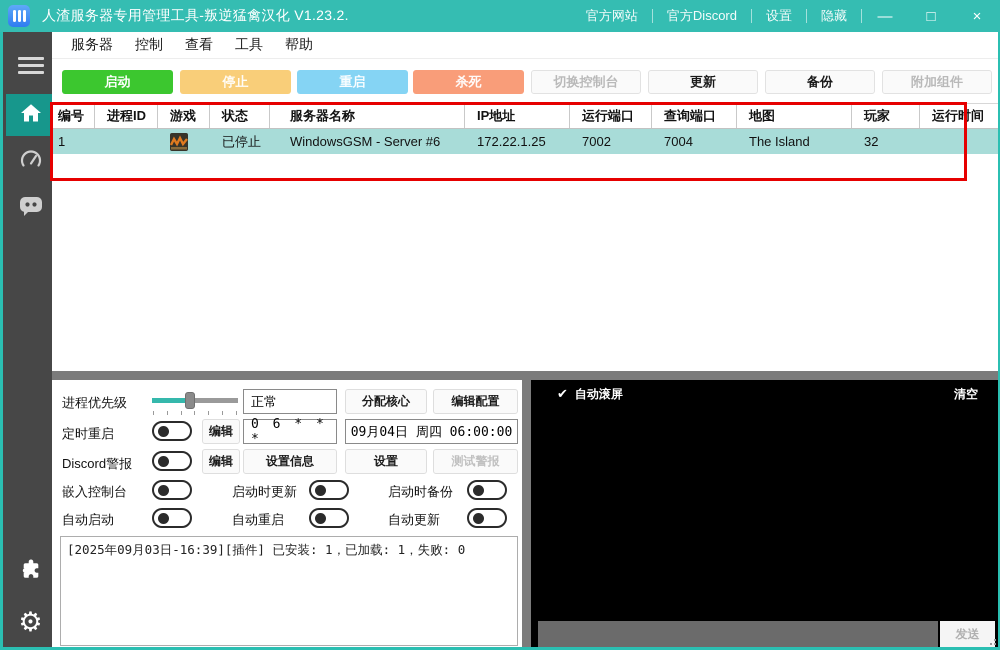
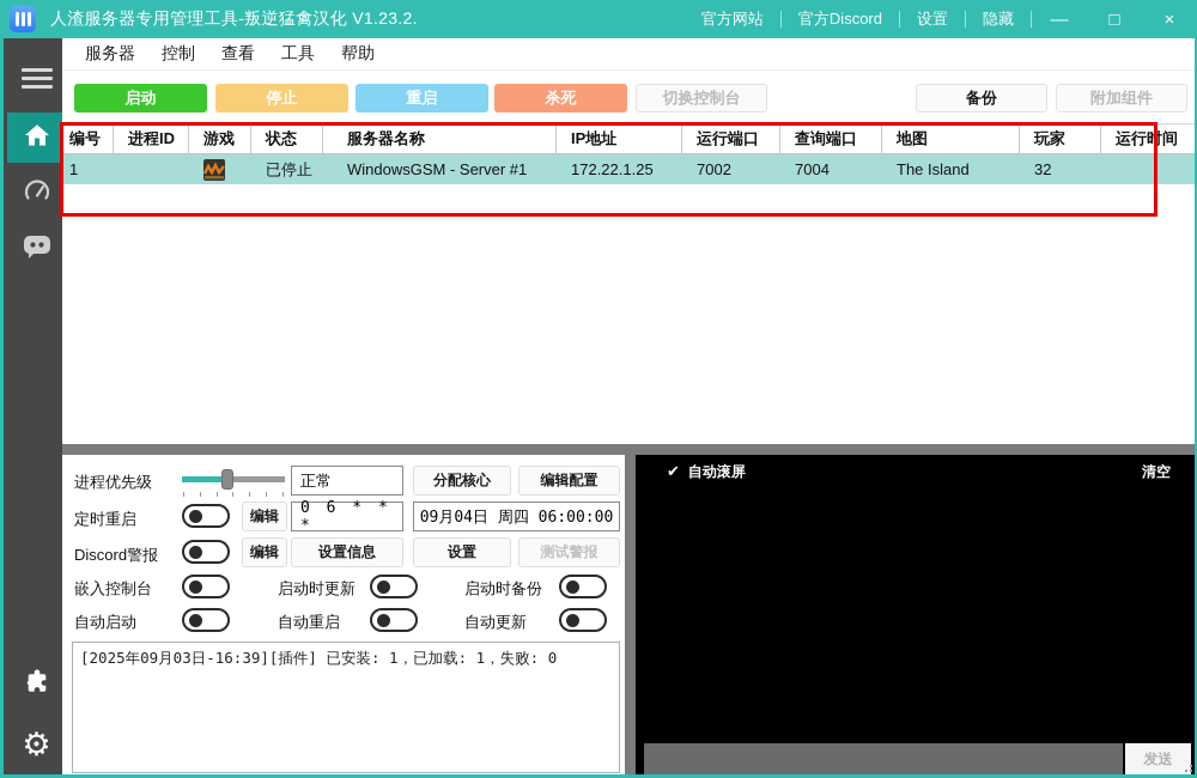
  人渣服务器专用管理工具-叛逆猛禽汉化 V1.23.2.
  官方网站
  官方Discord
  设置
  隐藏
  —
  □
  ×
  ⚙
  服务器
  控制
  查看
  工具
  帮助
  启动
  停止
  重启
  杀死
  切换控制台
- 更新
  备份
  附加组件
  编号
  进程ID
  游戏
  状态
  服务器名称
  IP地址
  运行端口
  查询端口
  地图
  玩家
  运行时间
  1
  已停止
- WindowsGSM - Server #6
+ WindowsGSM - Server #1
  172.22.1.25
  7002
  7004
  The Island
  32
  进程优先级
  正常
  分配核心
  编辑配置
  定时重启
  编辑
  0 6 * * *
  09月04日 周四 06:00:00
  Discord警报
  编辑
  设置信息
  设置
  测试警报
  嵌入控制台
  启动时更新
  启动时备份
  自动启动
  自动重启
  自动更新
  [2025年09月03日-16:39][插件] 已安装: 1，已加载: 1，失败: 0
  ✔
  自动滚屏
  清空
  发送
